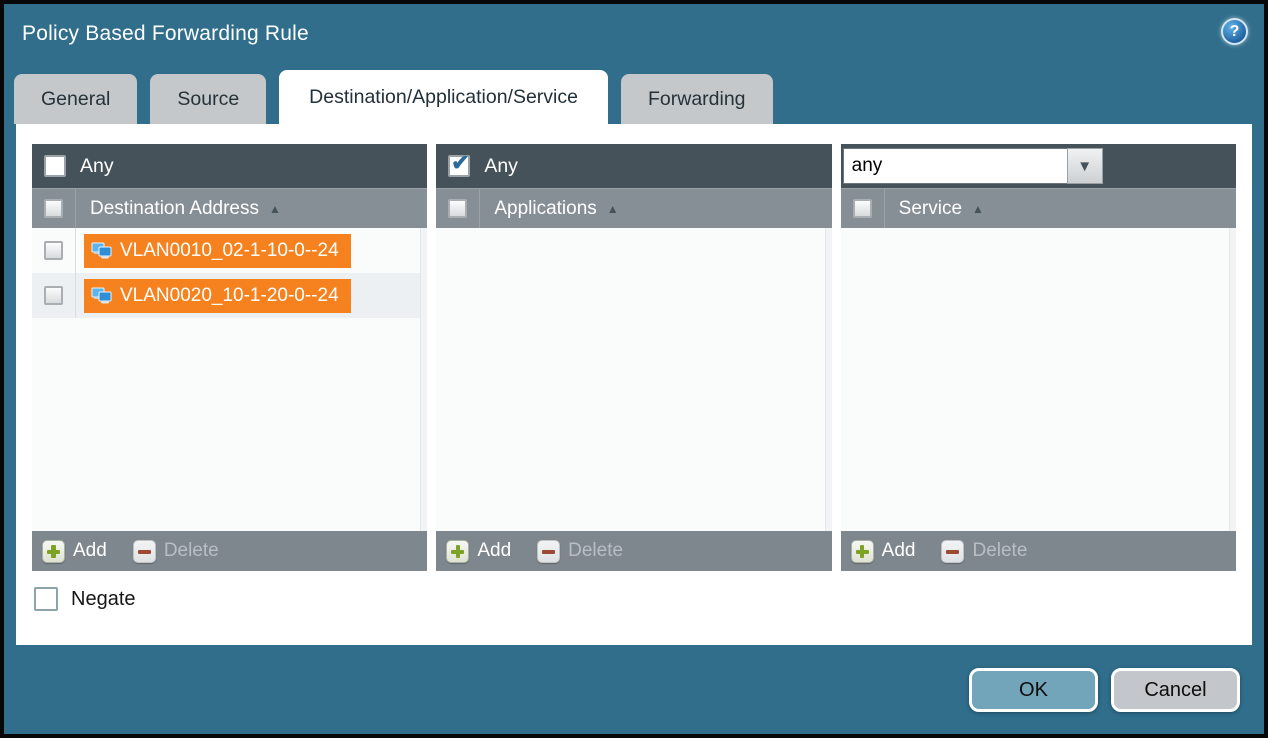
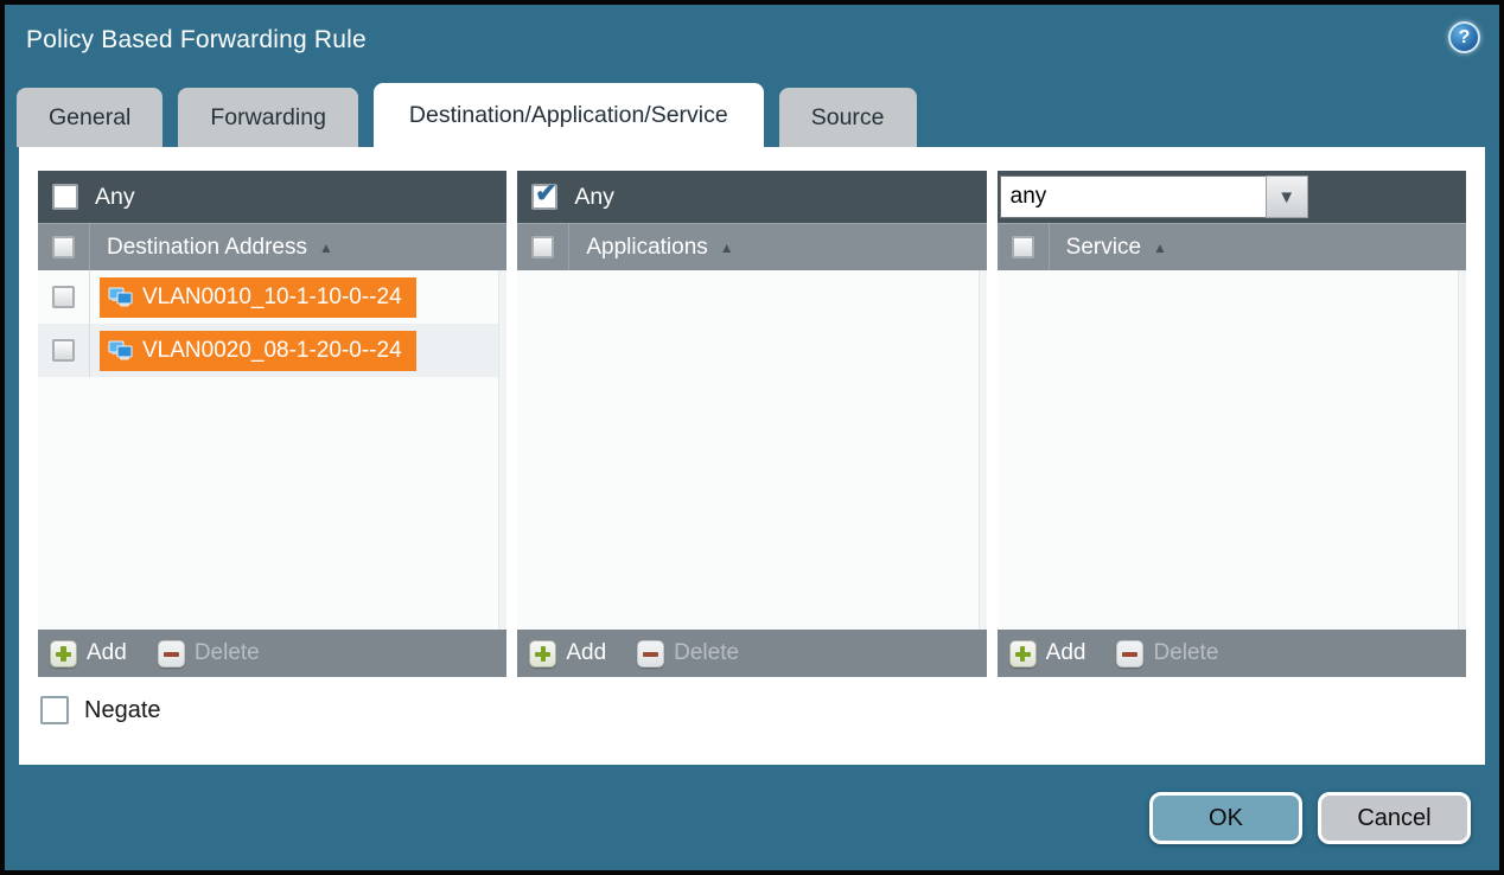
  Policy Based Forwarding Rule
  ?
  General
- Source
+ Forwarding
  Destination/Application/Service
- Forwarding
+ Source
  Any
  Destination Address
  ▲
- VLAN0010_02-1-10-0--24
+ VLAN0010_10-1-10-0--24
- VLAN0020_10-1-20-0--24
+ VLAN0020_08-1-20-0--24
  Add
  Delete
  ✔
  Any
  Applications
  ▲
  Add
  Delete
  any
  ▼
  Service
  ▲
  Add
  Delete
  Negate
  OK
  Cancel
